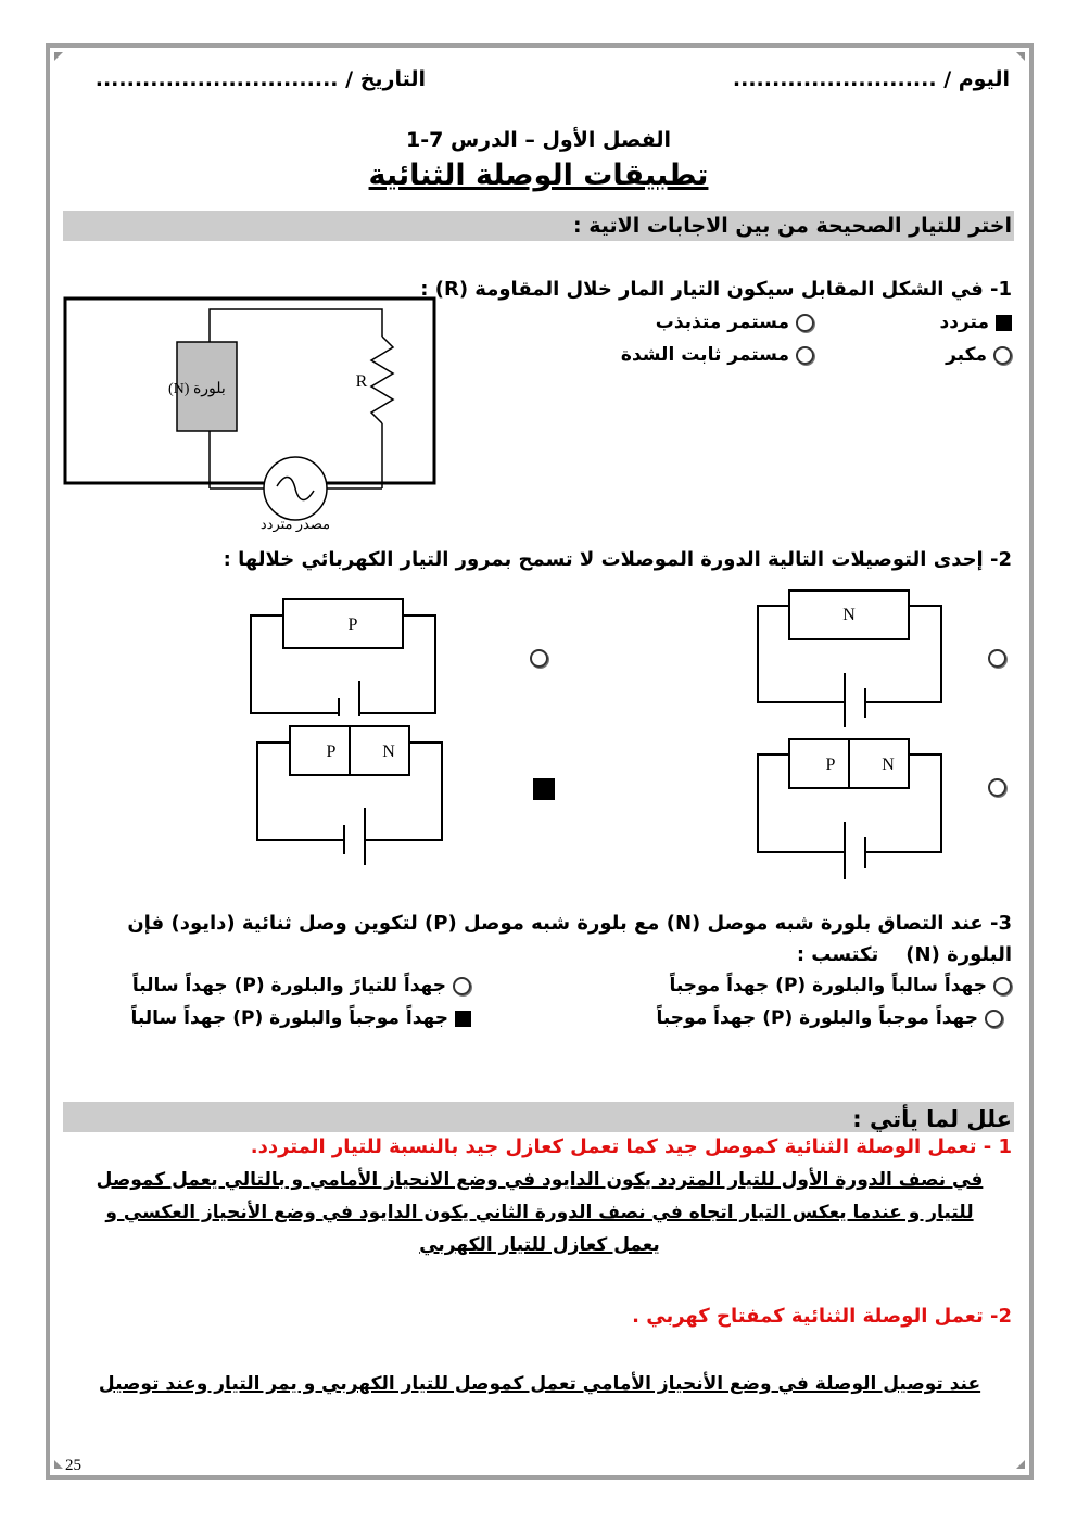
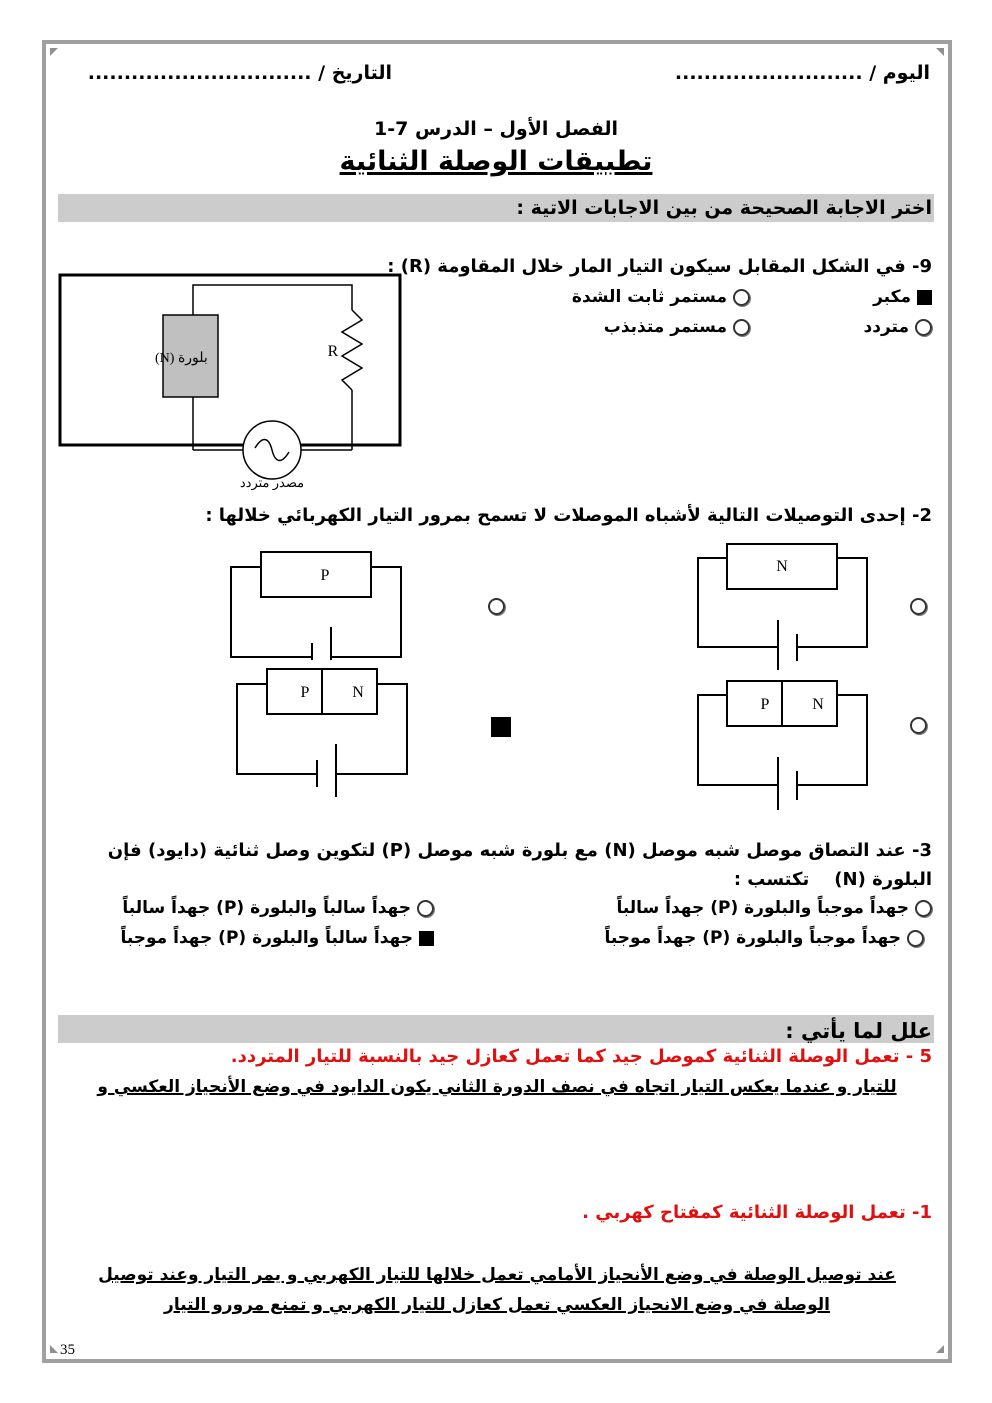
  اليوم / ..........................
  التاريخ / ...............................
  الفصل الأول – الدرس 7-1
  تطبيقات الوصلة الثنائية
- اختر للتيار الصحيحة من بين الاجابات الاتية :
+ اختر الاجابة الصحيحة من بين الاجابات الاتية :
- 1- في الشكل المقابل سيكون التيار المار خلال المقاومة (R) :
+ 9- في الشكل المقابل سيكون التيار المار خلال المقاومة (R) :
- متردد
+ مكبر
- مستمر متذبذب
+ مستمر ثابت الشدة
- مكبر
+ متردد
- مستمر ثابت الشدة
+ مستمر متذبذب
  بلورة (N)
  R
  مصدر متردد
- 2- إحدى التوصيلات التالية الدورة الموصلات لا تسمح بمرور التيار الكهربائي خلالها :
+ 2- إحدى التوصيلات التالية لأشباه الموصلات لا تسمح بمرور التيار الكهربائي خلالها :
  N
  P
  P
  N
  P
  N
- 3- عند التصاق بلورة شبه موصل (N) مع بلورة شبه موصل (P) لتكوين وصل ثنائية (دايود) فإن
+ 3- عند التصاق موصل شبه موصل (N) مع بلورة شبه موصل (P) لتكوين وصل ثنائية (دايود) فإن
  البلورة (N) تكتسب :
- جهداً سالباً والبلورة (P) جهداً موجباً
+ جهداً موجباً والبلورة (P) جهداً سالباً
- جهداً للتيارً والبلورة (P) جهداً سالباً
+ جهداً سالباً والبلورة (P) جهداً سالباً
  جهداً موجباً والبلورة (P) جهداً موجباً
- جهداً موجباً والبلورة (P) جهداً سالباً
+ جهداً سالباً والبلورة (P) جهداً موجباً
  علل لما يأتي :
- 1 - تعمل الوصلة الثنائية كموصل جيد كما تعمل كعازل جيد بالنسبة للتيار المتردد.
+ 5 - تعمل الوصلة الثنائية كموصل جيد كما تعمل كعازل جيد بالنسبة للتيار المتردد.
- في نصف الدورة الأول للتيار المتردد يكون الدايود في وضع الانحياز الأمامي و بالتالي يعمل كموصل
  للتيار و عندما يعكس التيار اتجاه في نصف الدورة الثاني يكون الدايود في وضع الأنحياز العكسي و
- يعمل كعازل للتيار الكهربي
- 2- تعمل الوصلة الثنائية كمفتاح كهربي .
+ 1- تعمل الوصلة الثنائية كمفتاح كهربي .
- عند توصيل الوصلة في وضع الأنحياز الأمامي تعمل كموصل للتيار الكهربي و يمر التيار وعند توصيل
+ عند توصيل الوصلة في وضع الأنحياز الأمامي تعمل خلالها للتيار الكهربي و يمر التيار وعند توصيل
+ الوصلة في وضع الانحياز العكسي تعمل كعازل للتيار الكهربي و تمنع مرورو التيار
- 25
+ 35
